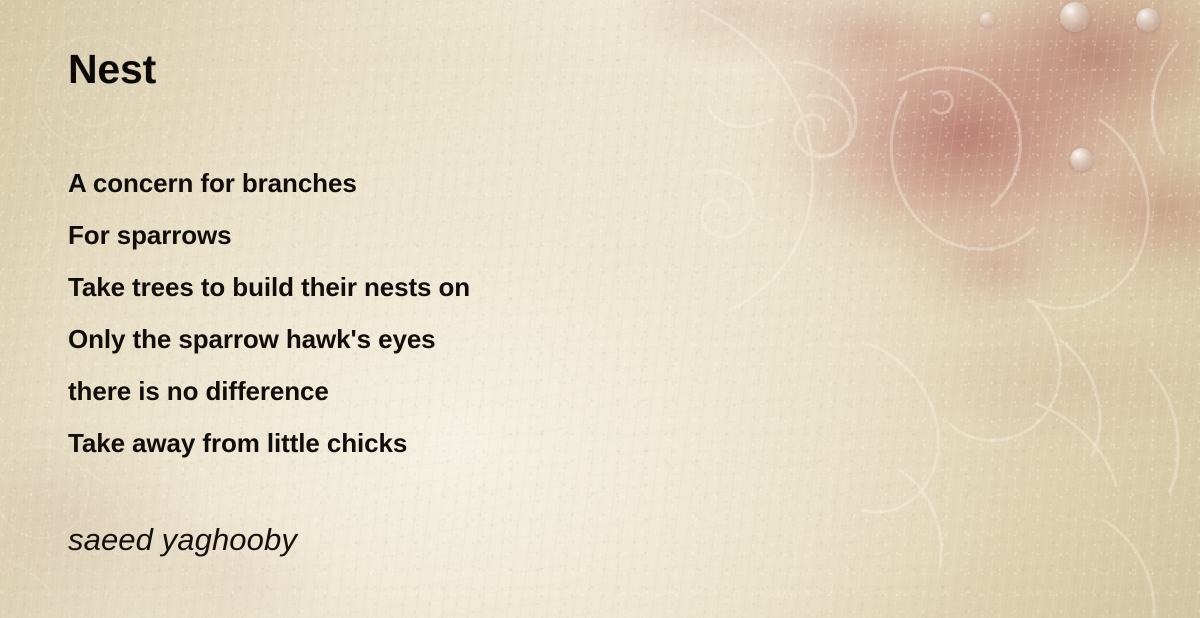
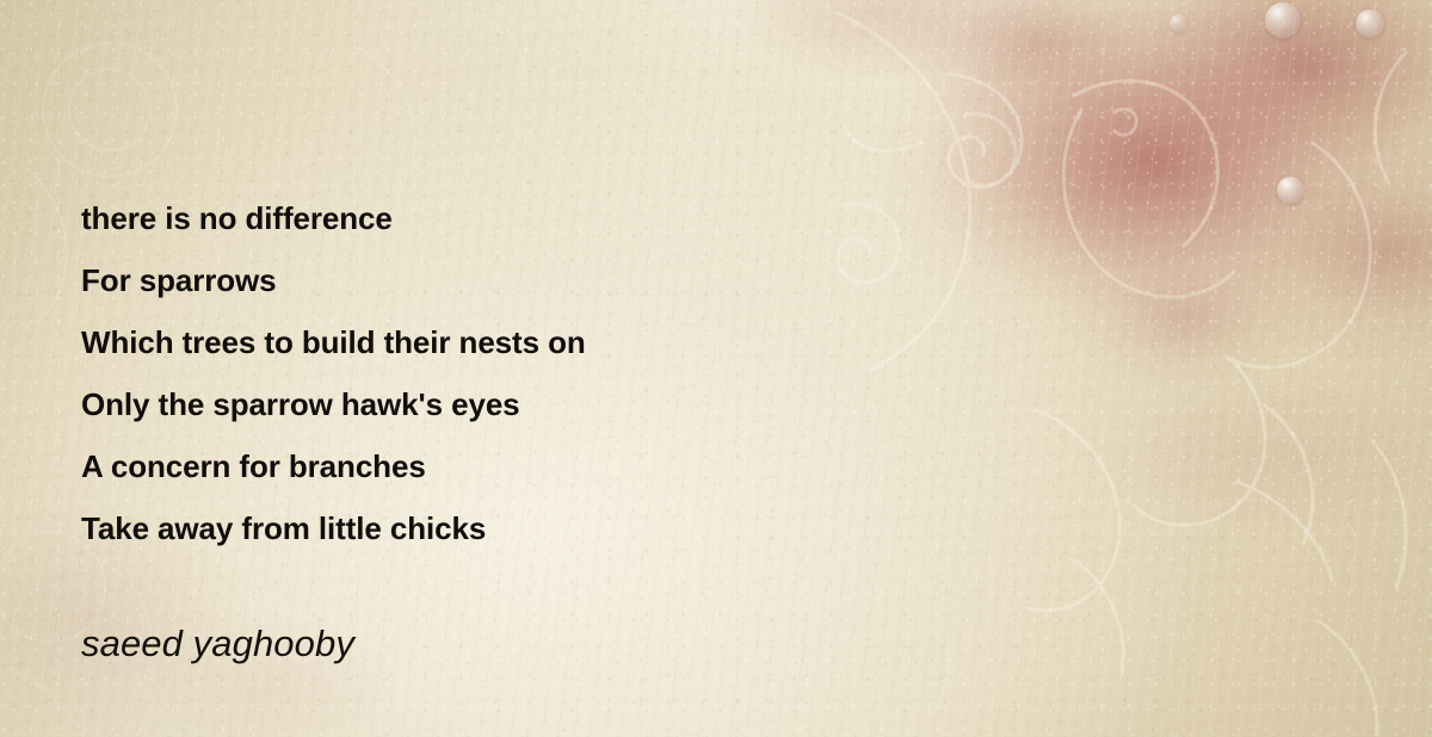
- Nest
- A concern for branches
+ there is no difference
  For sparrows
- Take trees to build their nests on
+ Which trees to build their nests on
  Only the sparrow hawk's eyes
- there is no difference
+ A concern for branches
  Take away from little chicks
  saeed yaghooby
